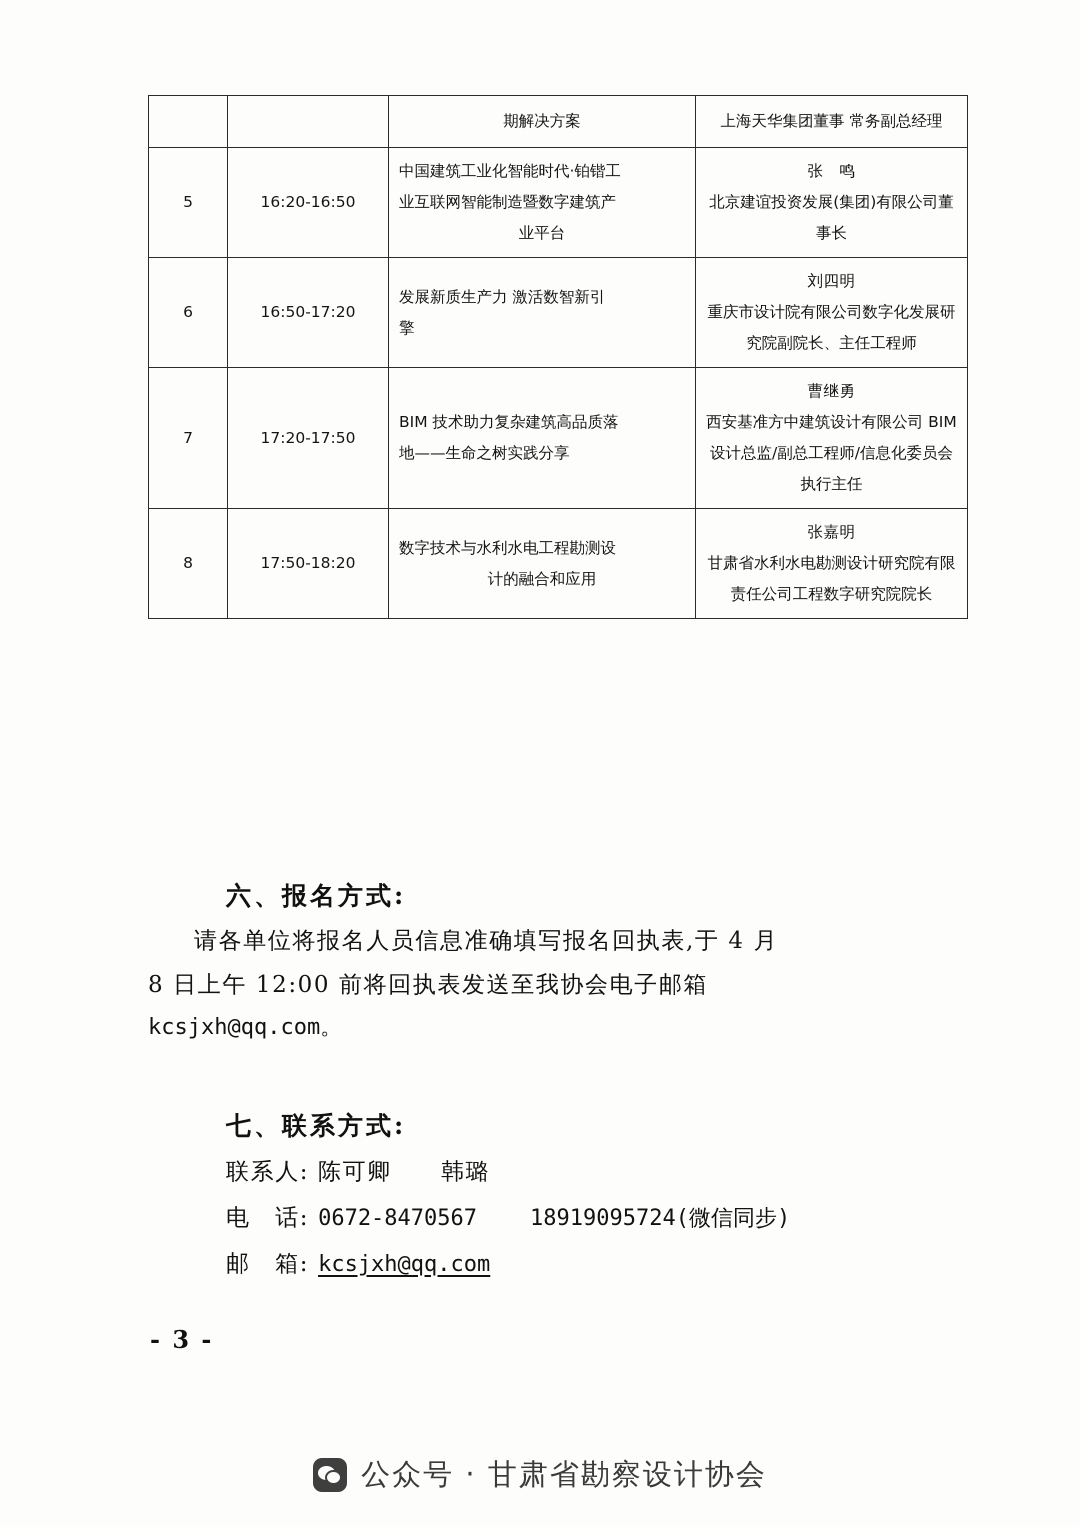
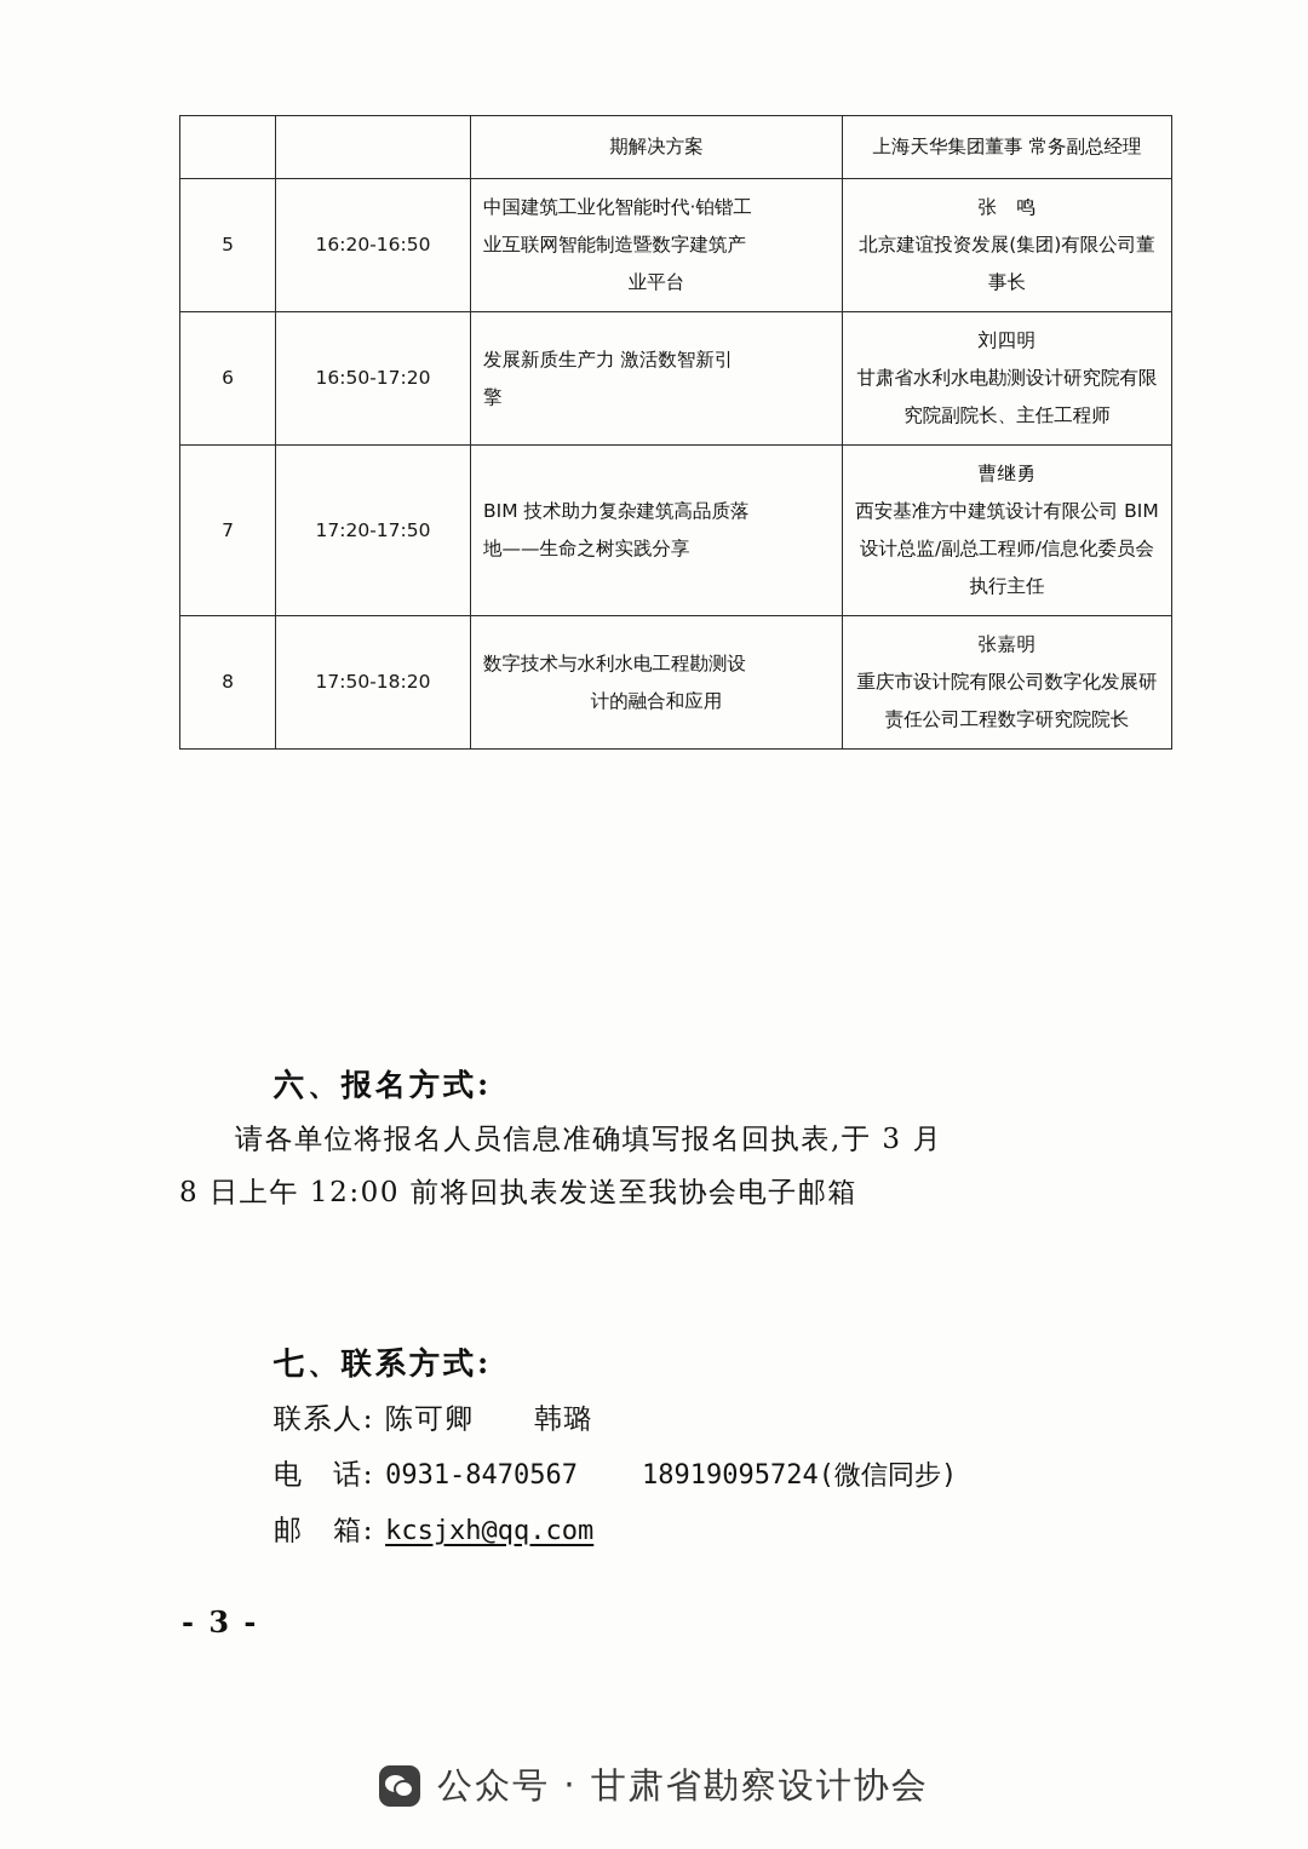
  		期解决方案	上海天华集团董事 常务副总经理
  5	16:20-16:50	中国建筑工业化智能时代·铂锴工 业互联网智能制造暨数字建筑产 业平台	张 鸣 北京建谊投资发展(集团)有限公司董 事长
- 6	16:50-17:20	发展新质生产力 激活数智新引 擎	刘四明 重庆市设计院有限公司数字化发展研 究院副院长、主任工程师
+ 6	16:50-17:20	发展新质生产力 激活数智新引 擎	刘四明 甘肃省水利水电勘测设计研究院有限 究院副院长、主任工程师
  7	17:20-17:50	BIM 技术助力复杂建筑高品质落 地——生命之树实践分享	曹继勇 西安基准方中建筑设计有限公司 BIM 设计总监/副总工程师/信息化委员会 执行主任
- 8	17:50-18:20	数字技术与水利水电工程勘测设 计的融合和应用	张嘉明 甘肃省水利水电勘测设计研究院有限 责任公司工程数字研究院院长
+ 8	17:50-18:20	数字技术与水利水电工程勘测设 计的融合和应用	张嘉明 重庆市设计院有限公司数字化发展研 责任公司工程数字研究院院长
  六、报名方式:
- 请各单位将报名人员信息准确填写报名回执表,于 4 月
+ 请各单位将报名人员信息准确填写报名回执表,于 3 月
  8 日上午 12:00 前将回执表发送至我协会电子邮箱
- kcsjxh@qq.com。
  七、联系方式:
  联系人: 陈可卿 韩璐
- 电 话: 0672-8470567 18919095724(微信同步)
+ 电 话: 0931-8470567 18919095724(微信同步)
  邮 箱: kcsjxh@qq.com
  - 3 -
  公众号 · 甘肃省勘察设计协会
